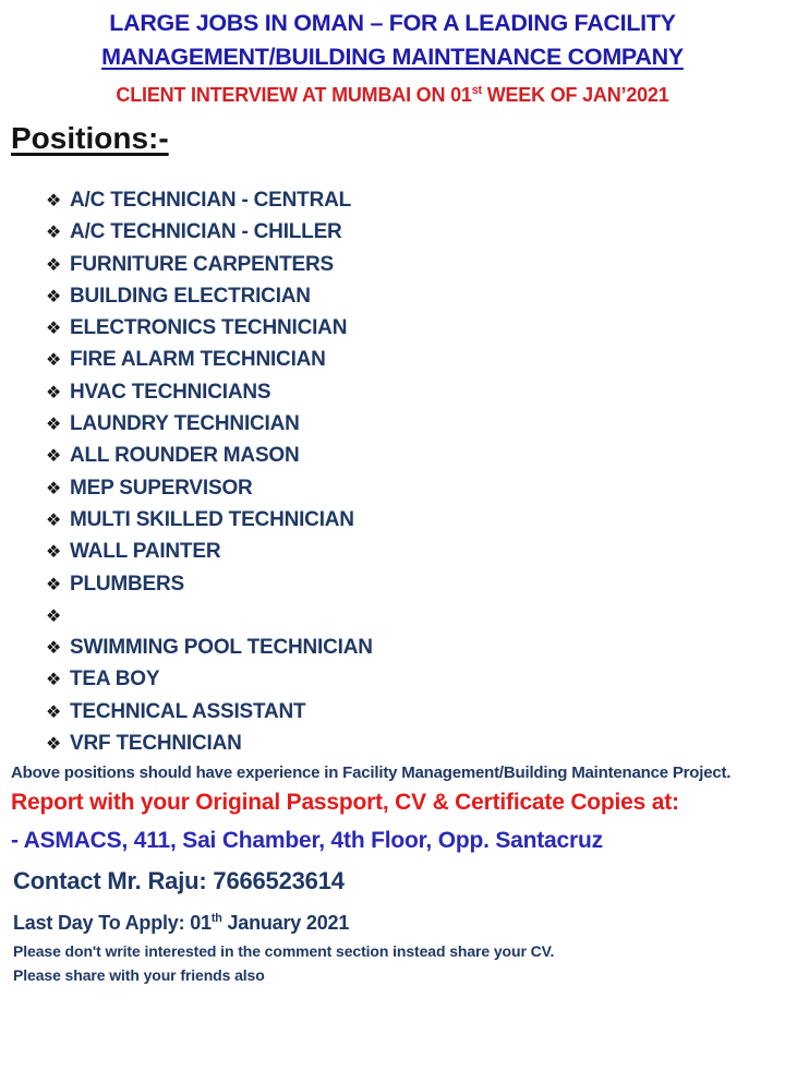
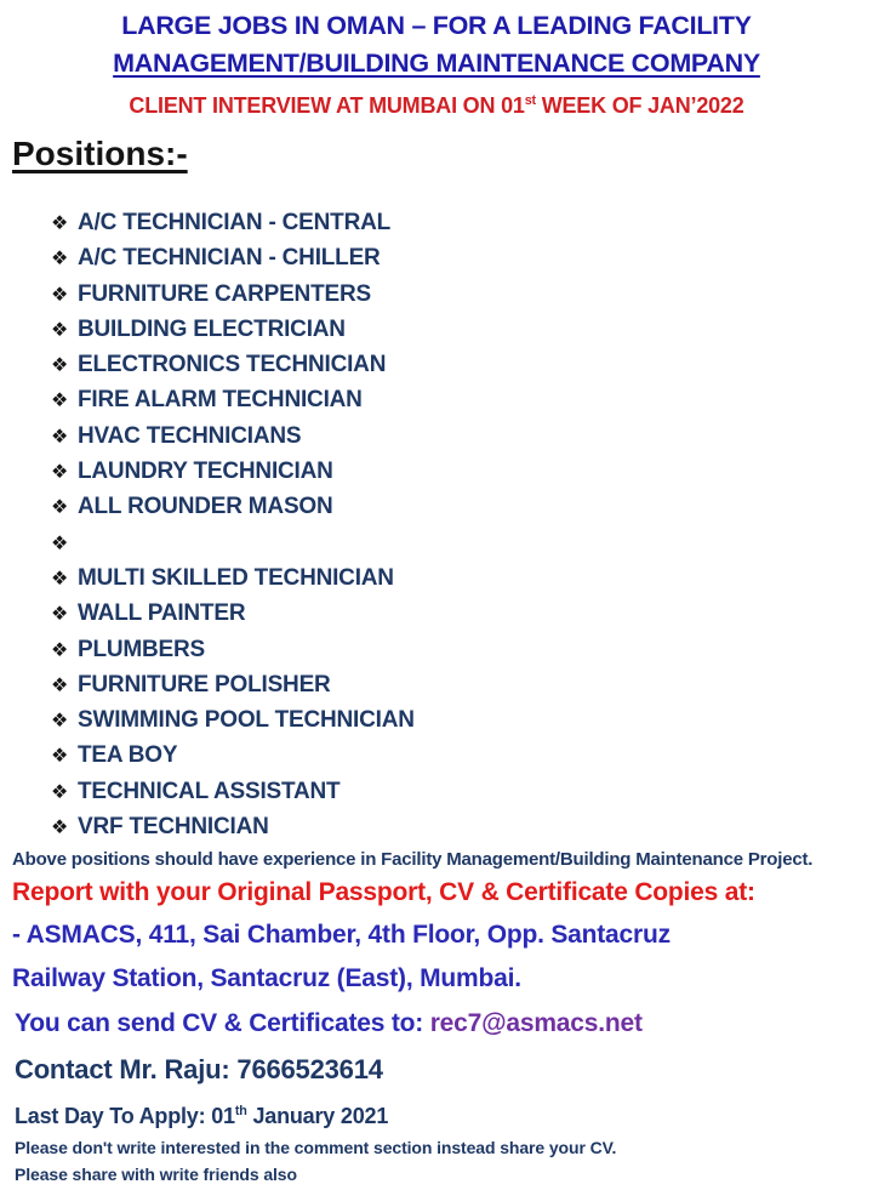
  LARGE JOBS IN OMAN – FOR A LEADING FACILITY
  MANAGEMENT/BUILDING MAINTENANCE COMPANY
- CLIENT INTERVIEW AT MUMBAI ON 01st WEEK OF JAN’2021
+ CLIENT INTERVIEW AT MUMBAI ON 01st WEEK OF JAN’2022
  Positions:-
  ❖
  A/C TECHNICIAN - CENTRAL
  ❖
  A/C TECHNICIAN - CHILLER
  ❖
  FURNITURE CARPENTERS
  ❖
  BUILDING ELECTRICIAN
  ❖
  ELECTRONICS TECHNICIAN
  ❖
  FIRE ALARM TECHNICIAN
  ❖
  HVAC TECHNICIANS
  ❖
  LAUNDRY TECHNICIAN
  ❖
  ALL ROUNDER MASON
  ❖
- MEP SUPERVISOR
  ❖
  MULTI SKILLED TECHNICIAN
  ❖
  WALL PAINTER
  ❖
  PLUMBERS
  ❖
+ FURNITURE POLISHER
  ❖
  SWIMMING POOL TECHNICIAN
  ❖
  TEA BOY
  ❖
  TECHNICAL ASSISTANT
  ❖
  VRF TECHNICIAN
  Above positions should have experience in Facility Management/Building Maintenance Project.
  Report with your Original Passport, CV & Certificate Copies at:
  - ASMACS, 411, Sai Chamber, 4th Floor, Opp. Santacruz
+ Railway Station, Santacruz (East), Mumbai.
+ You can send CV & Certificates to: rec7@asmacs.net
  Contact Mr. Raju: 7666523614
  Last Day To Apply: 01th January 2021
  Please don't write interested in the comment section instead share your CV.
- Please share with your friends also
+ Please share with write friends also
